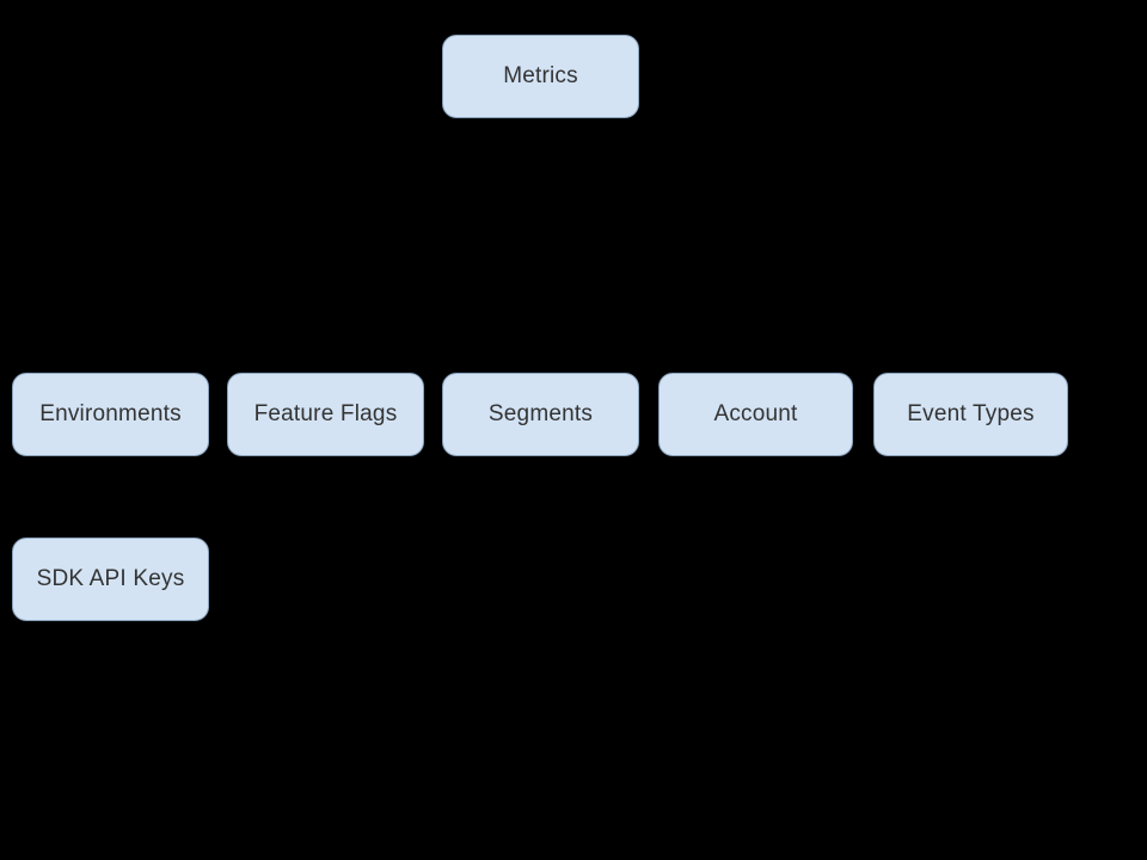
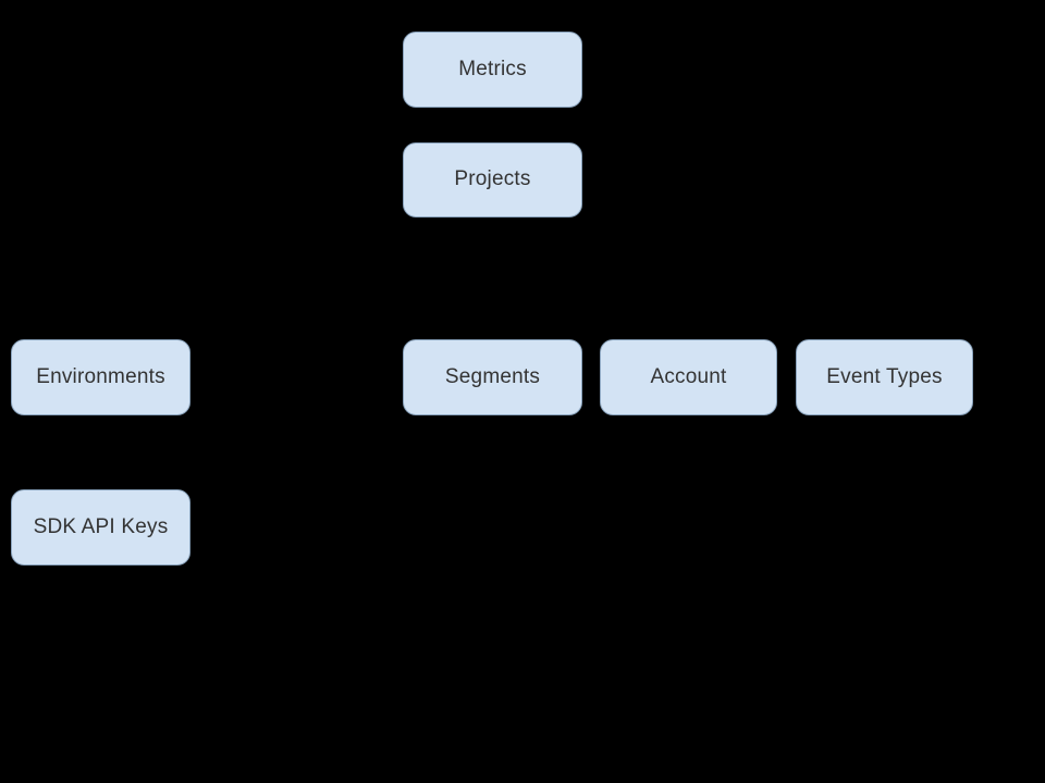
  Metrics
+ Projects
  Environments
- Feature Flags
  Segments
  Account
  Event Types
  SDK API Keys
